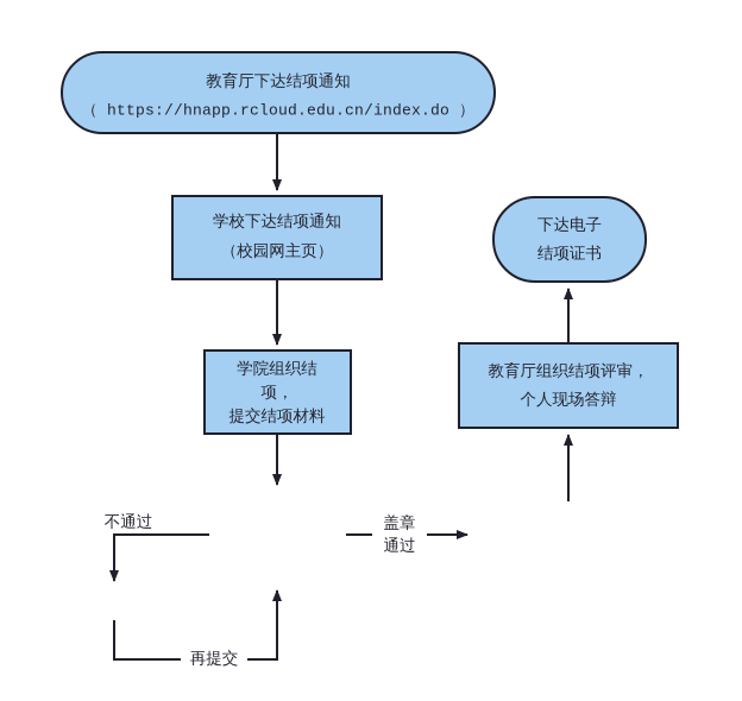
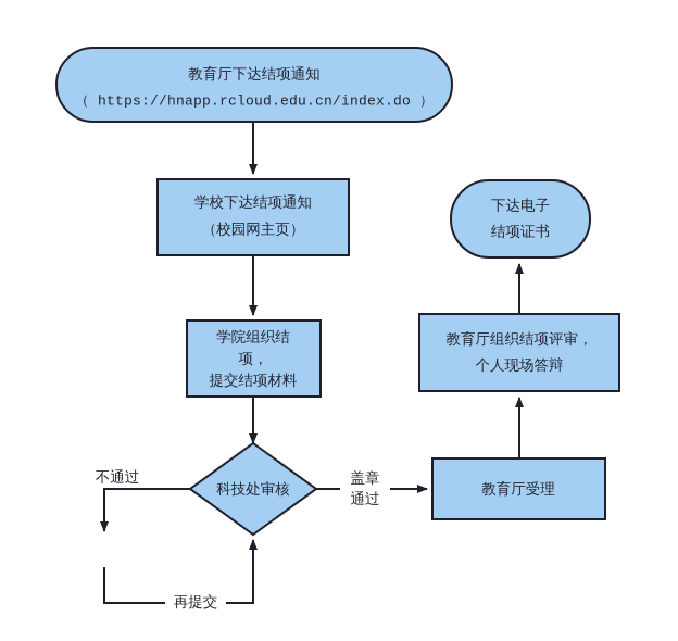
  不通过
  再提交
  盖章
  通过
  教育厅下达结项通知
  （ https://hnapp.rcloud.edu.cn/index.do ）
  学校下达结项通知
  （校园网主页）
  学院组织结
  项，
  提交结项材料
+ 科技处审核
+ 教育厅受理
  教育厅组织结项评审，
  个人现场答辩
  下达电子
  结项证书
